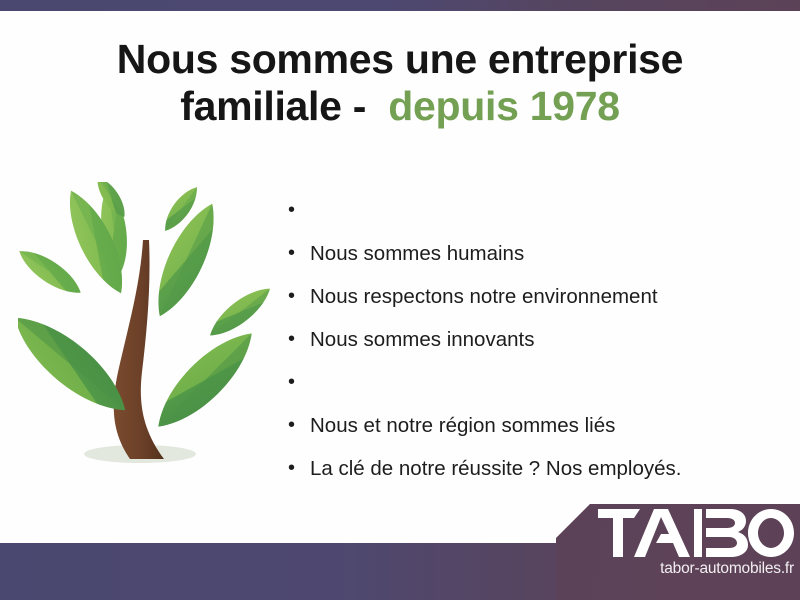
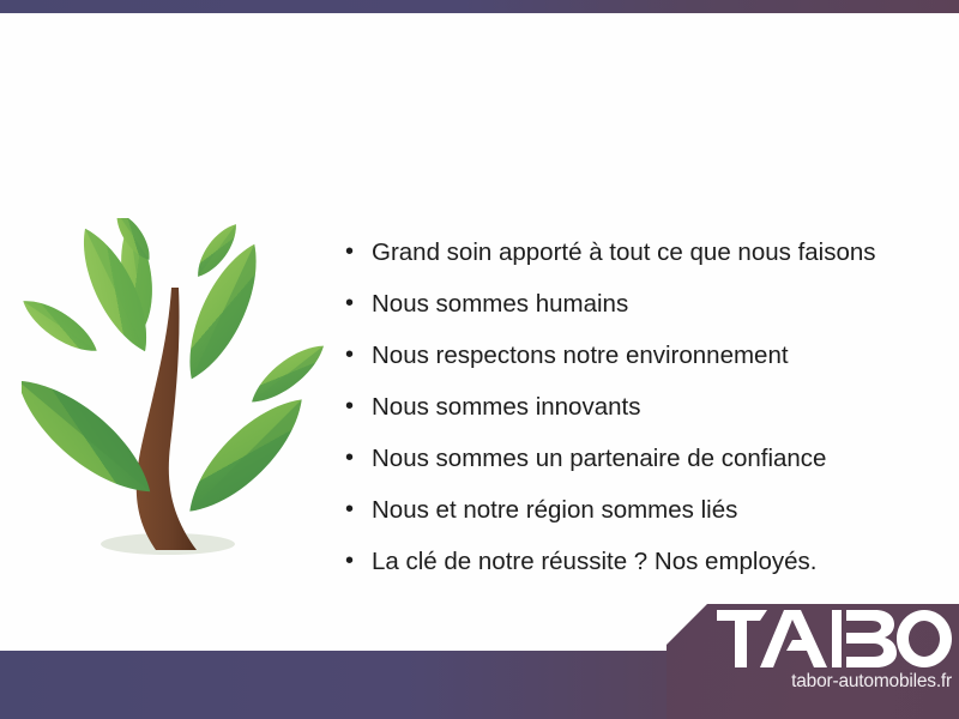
- Nous sommes une entreprise
- familiale - depuis 1978
  •
+ Grand soin apporté à tout ce que nous faisons
  •
  Nous sommes humains
  •
  Nous respectons notre environnement
  •
  Nous sommes innovants
  •
+ Nous sommes un partenaire de confiance
  •
  Nous et notre région sommes liés
  •
  La clé de notre réussite ? Nos employés.
  tabor-automobiles.fr
